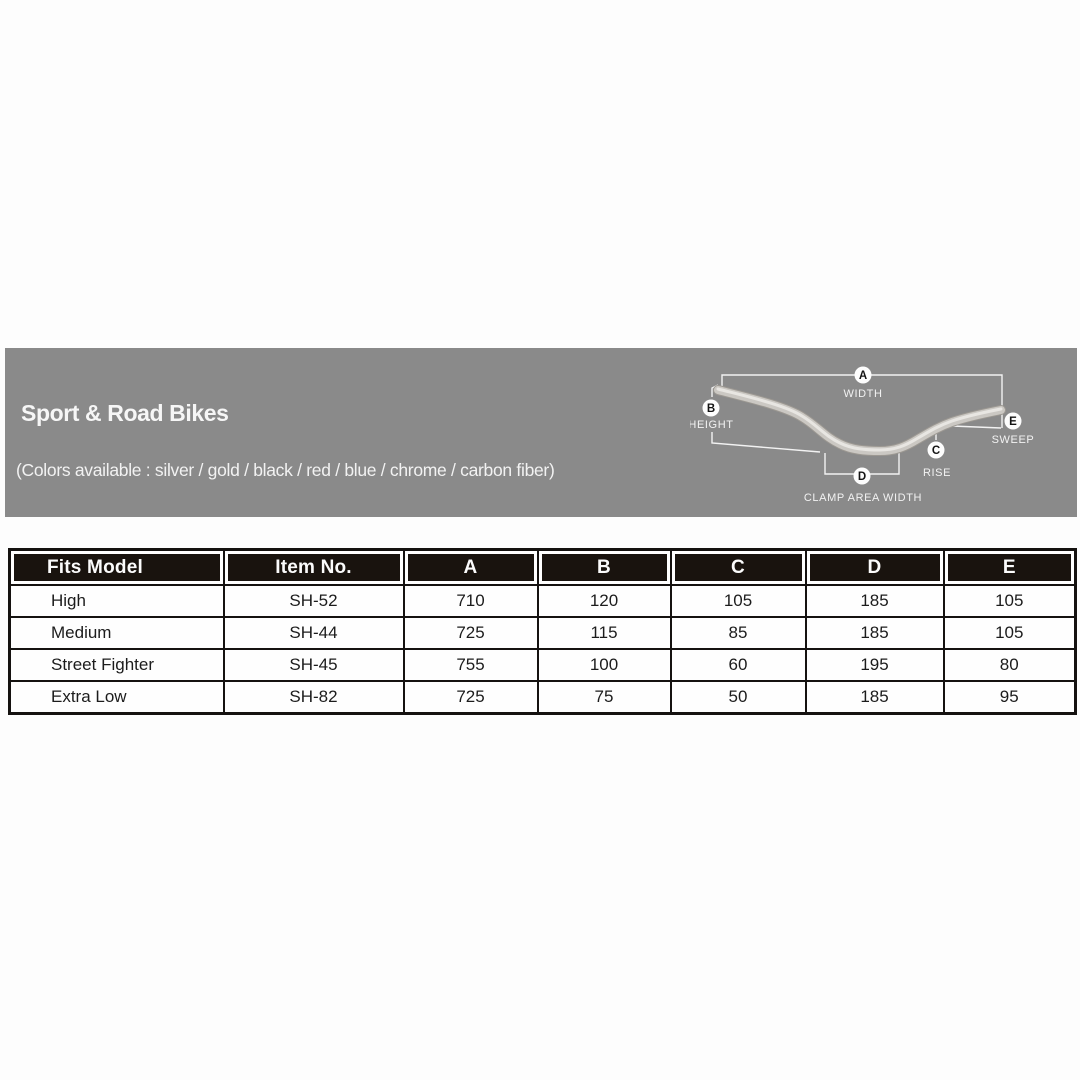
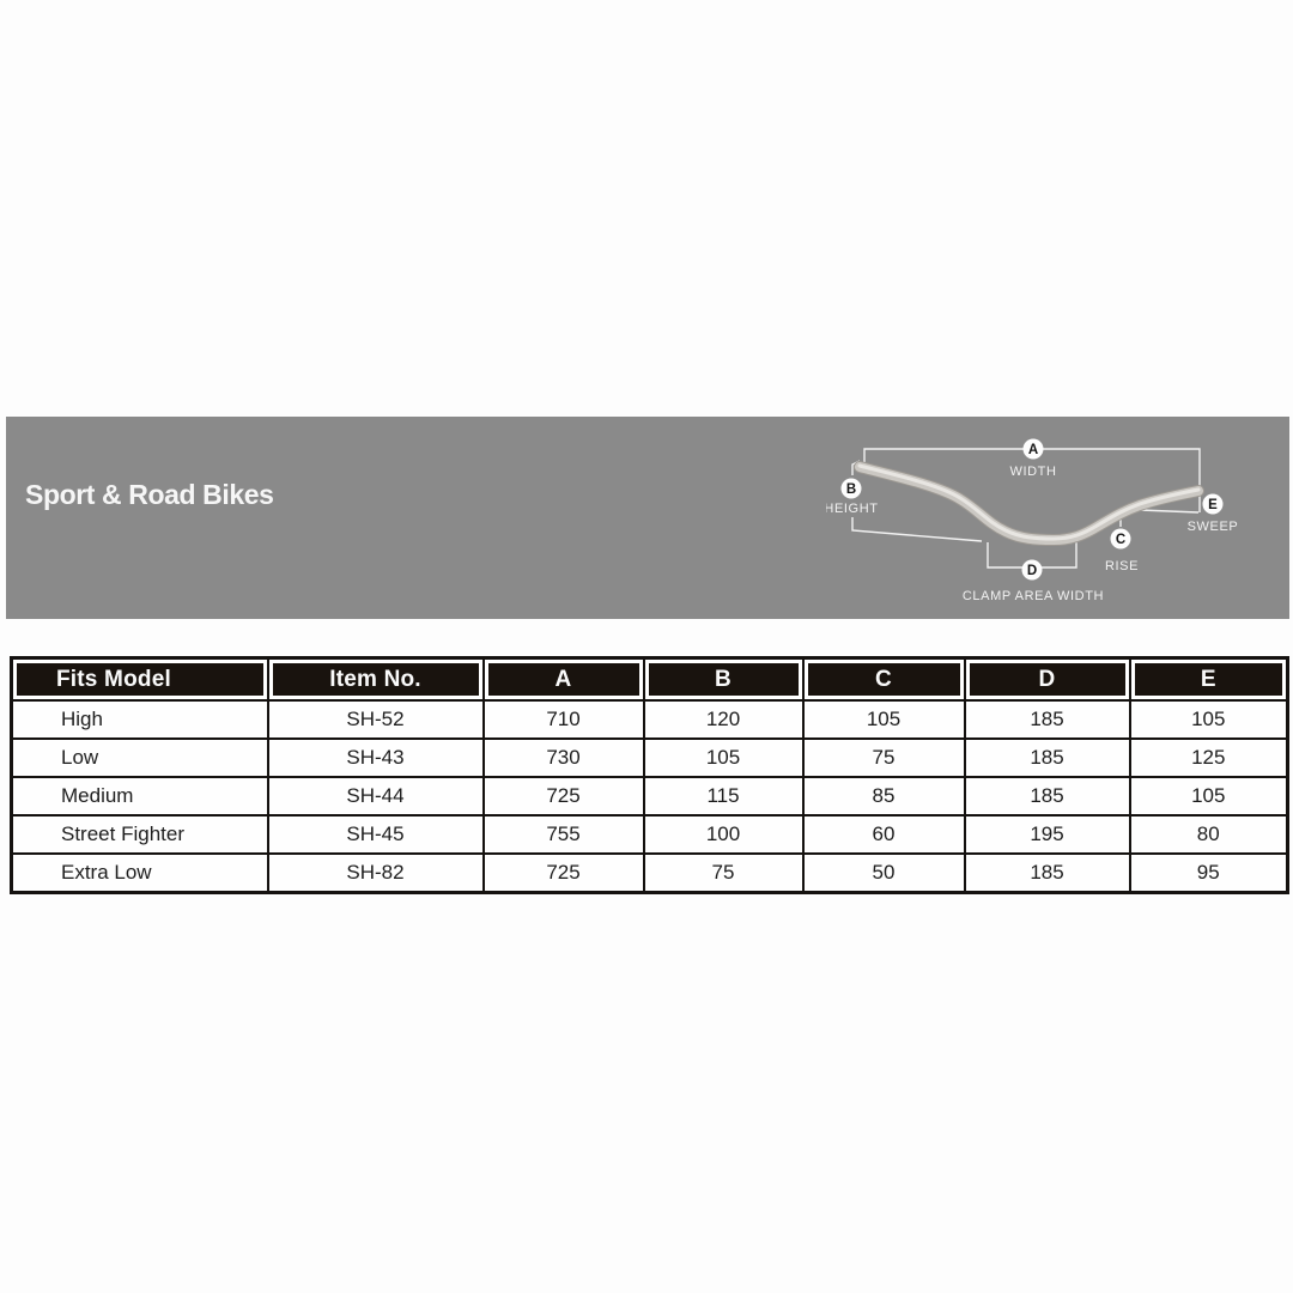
  Sport & Road Bikes
- (Colors available : silver / gold / black / red / blue / chrome / carbon fiber)
  A
  WIDTH
  B
  HEIGHT
  C
  RISE
  D
  CLAMP AREA WIDTH
  E
  SWEEP
  Fits Model	Item No.	A	B	C	D	E
  High	SH-52	710	120	105	185	105
+ Low	SH-43	730	105	75	185	125
  Medium	SH-44	725	115	85	185	105
  Street Fighter	SH-45	755	100	60	195	80
  Extra Low	SH-82	725	75	50	185	95
